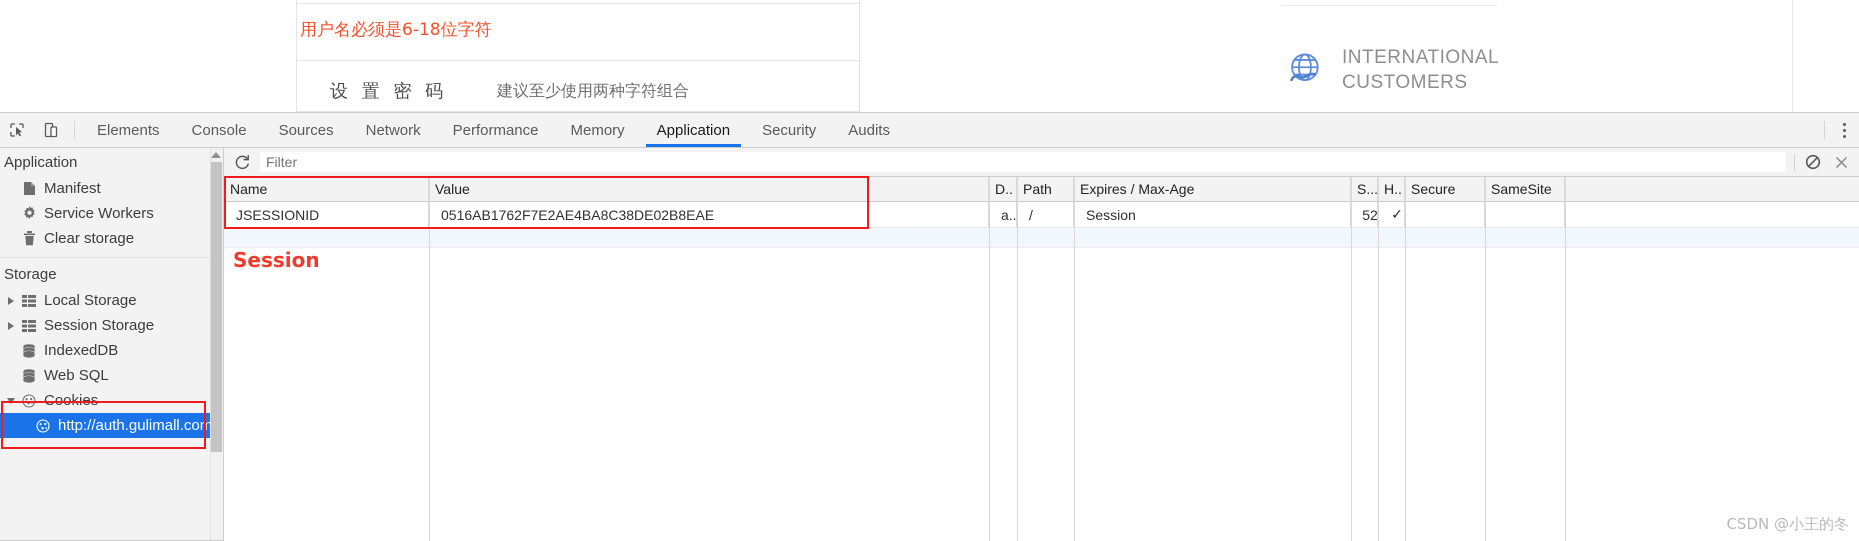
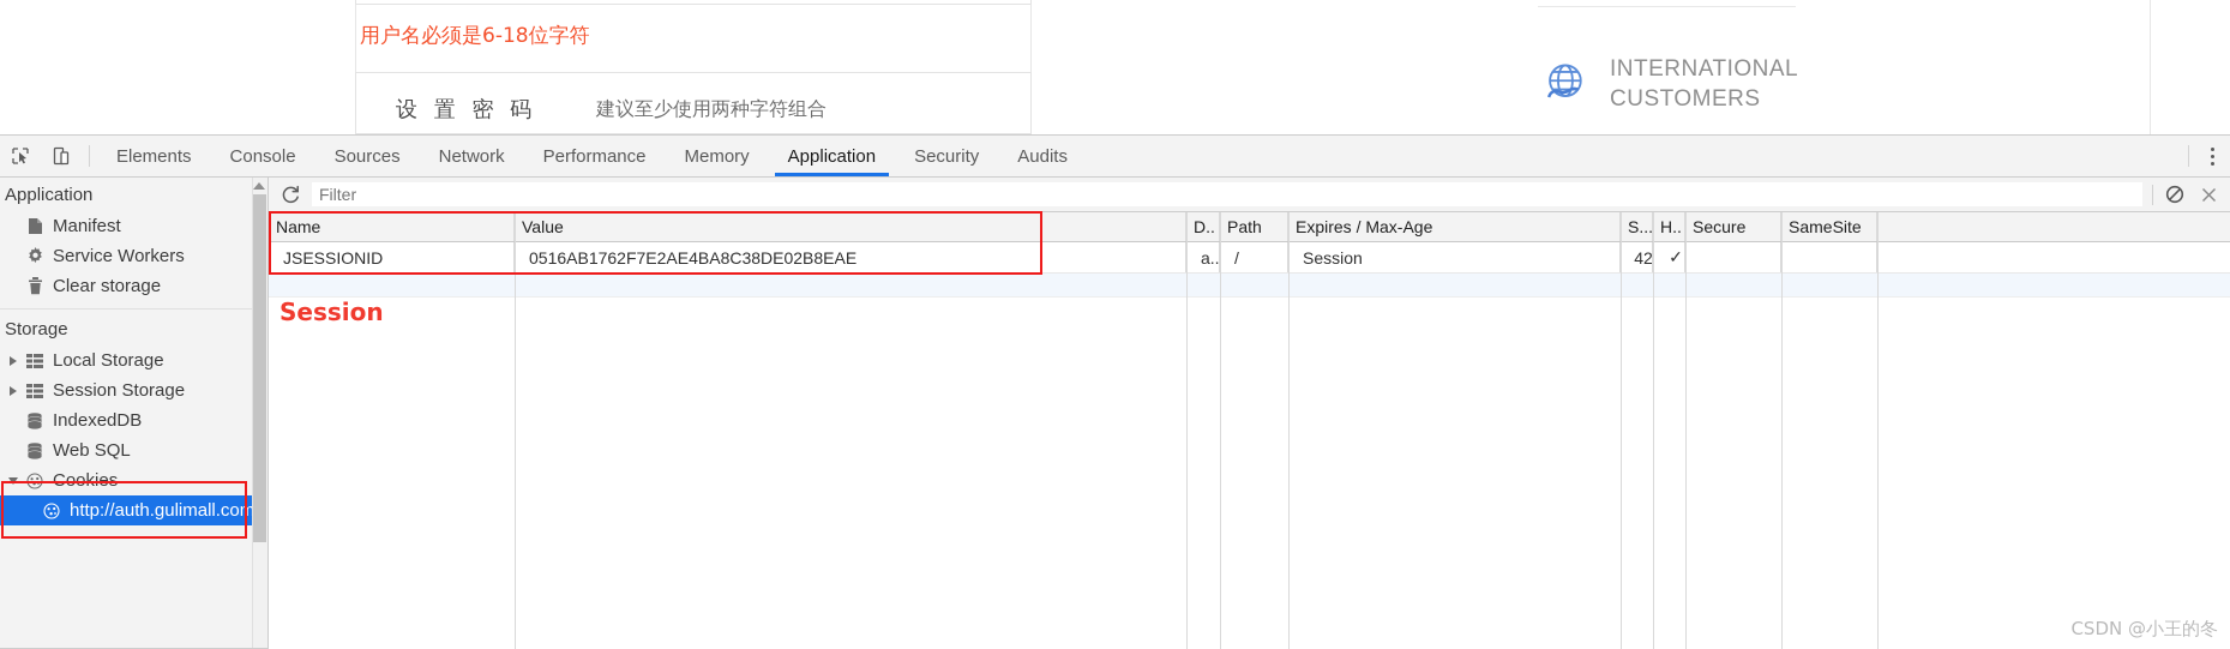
  用户名必须是6-18位字符
  设 置 密 码
  建议至少使用两种字符组合
  INTERNATIONAL
  CUSTOMERS
  Elements
  Console
  Sources
  Network
  Performance
  Memory
  Application
  Security
  Audits
  Application
  Manifest
  Service Workers
  Clear storage
  Storage
  Local Storage
  Session Storage
  IndexedDB
  Web SQL
  Cookies
  http://auth.gulimall.com
  Filter
  Name
  Value
  D..
  Path
  Expires / Max-Age
  S...
  H..
  Secure
  SameSite
  JSESSIONID
  0516AB1762F7E2AE4BA8C38DE02B8EAE
  a..
  /
  Session
- 52
+ 42
  ✓
  Session
  CSDN @小王的冬
